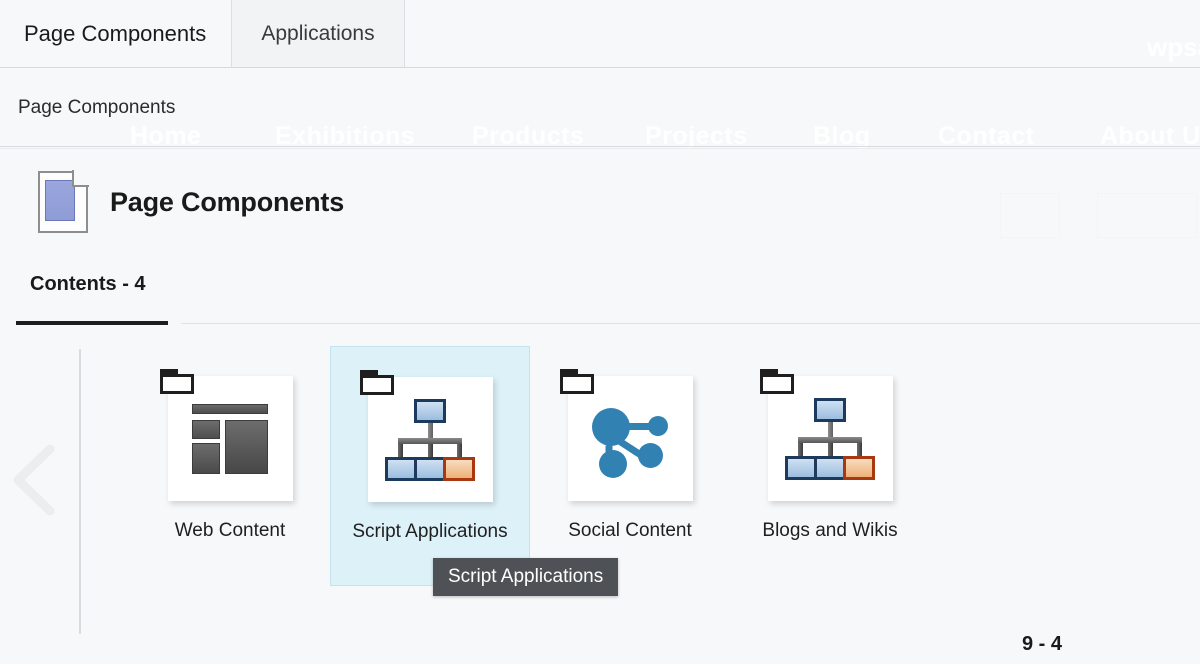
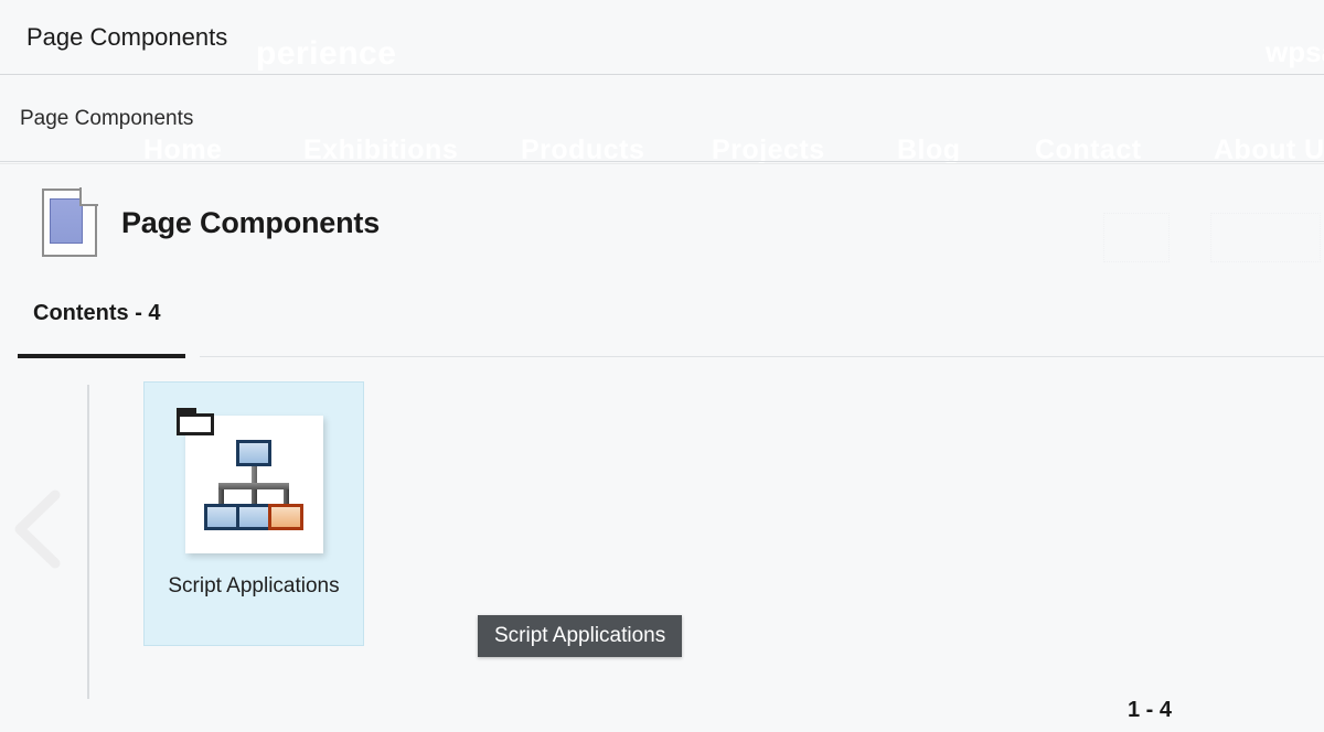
  Home
  Exhibitions
  Products
  Projects
  Blog
  Contact
  About U
  Page Components
- Applications
  Page Components
  Page Components
  Contents - 4
- Web Content
  Script Applications
- Social Content
- Blogs and Wikis
  Script Applications
- 9 - 4
+ 1 - 4
